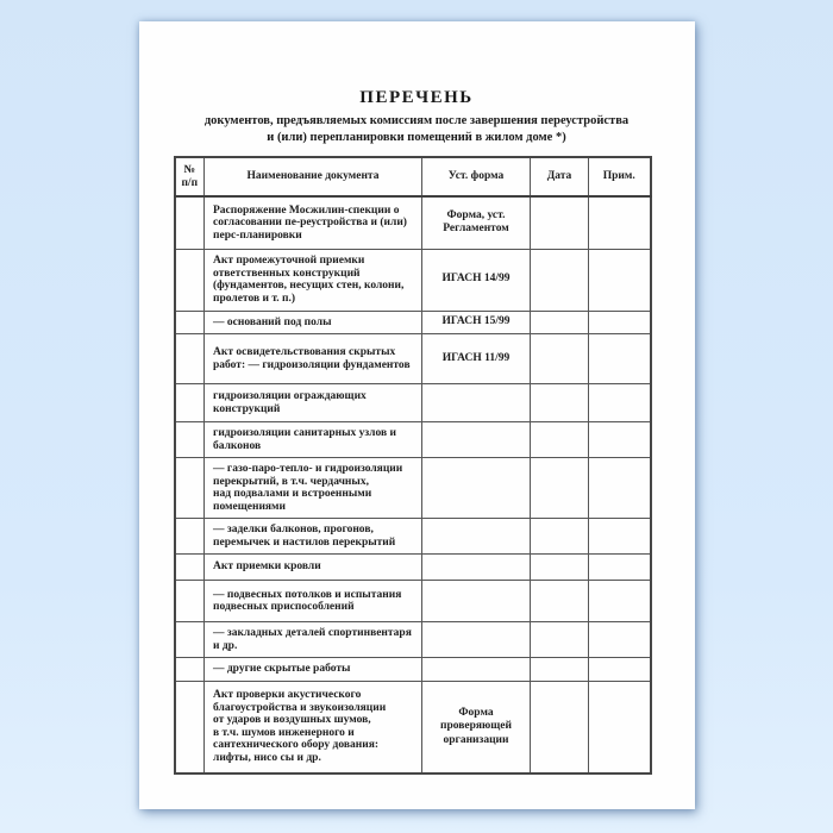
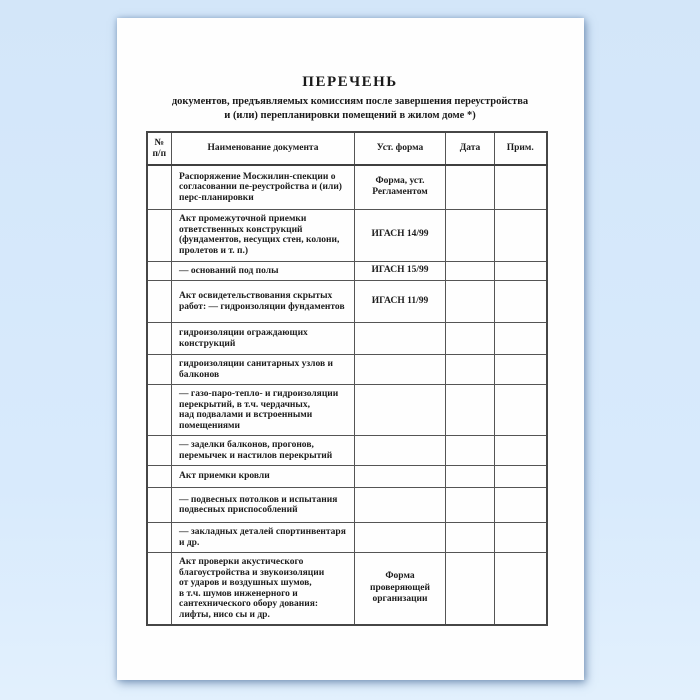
  ПЕРЕЧЕНЬ
  документов, предъявляемых комиссиям после завершения переустройства
  и (или) перепланировки помещений в жилом доме *)
  № п/п	Наименование документа	Уст. форма	Дата	Прим.
  	Распоряжение Мосжилин-спекции о согласовании пе-реустройства и (или) перс-планировки	Форма, уст. Регламентом
  	Акт промежуточной приемки ответственных конструкций (фундаментов, несущих стен, колони, пролетов и т. п.)	ИГАСН 14/99
  	— оснований под полы	ИГАСН 15/99
  	Акт освидетельствования скрытых работ: — гидроизоляции фундаментов	ИГАСН 11/99
  	гидроизоляции ограждающих конструкций
  	гидроизоляции санитарных узлов и балконов
  	— газо-паро-тепло- и гидроизоляции перекрытий, в т.ч. чердачных, над подвалами и встроенными помещениями
  	— заделки балконов, прогонов, перемычек и настилов перекрытий
  	Акт приемки кровли
  	— подвесных потолков и испытания подвесных приспособлений
  	— закладных деталей спортинвентаря и др.
- 	— другие скрытые работы
  	Акт проверки акустического благоустройства и звукоизоляции от ударов и воздушных шумов, в т.ч. шумов инженерного и сантехнического обору дования: лифты, нисо сы и др.	Форма проверяющей организации
